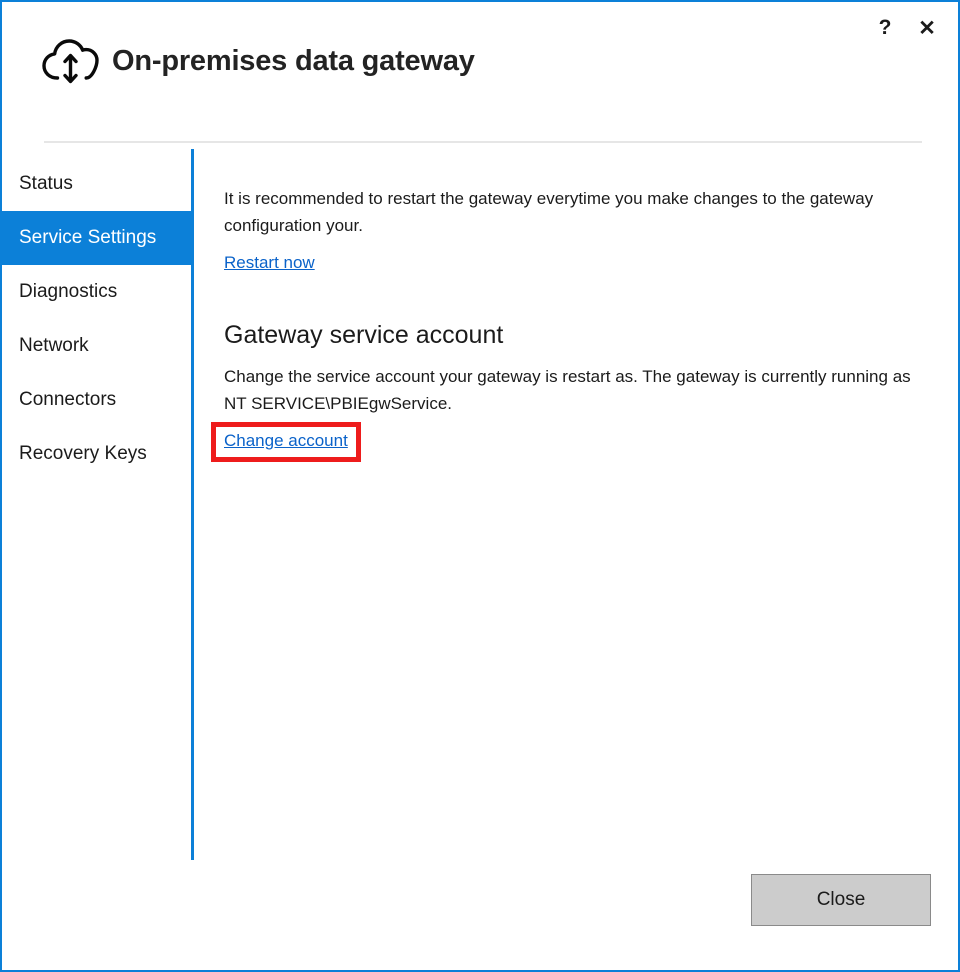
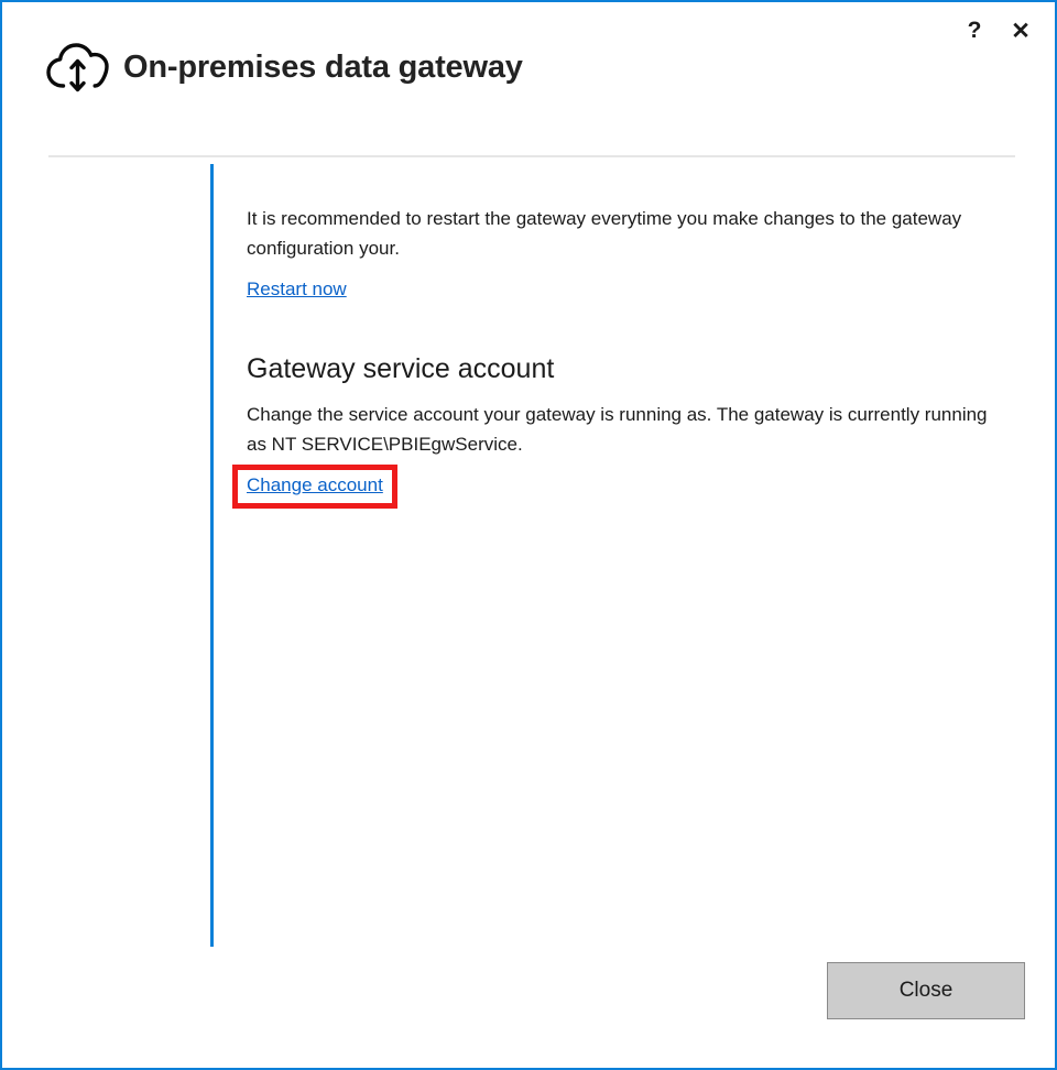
  ?
  ✕
  On-premises data gateway
- Status
- Service Settings
- Diagnostics
- Network
- Connectors
- Recovery Keys
  It is recommended to restart the gateway everytime you make changes to the gateway configuration your.
  Restart now
  Gateway service account
- Change the service account your gateway is restart as. The gateway is currently running as NT SERVICE\PBIEgwService.
+ Change the service account your gateway is running as. The gateway is currently running as NT SERVICE\PBIEgwService.
  Change account
  Close
